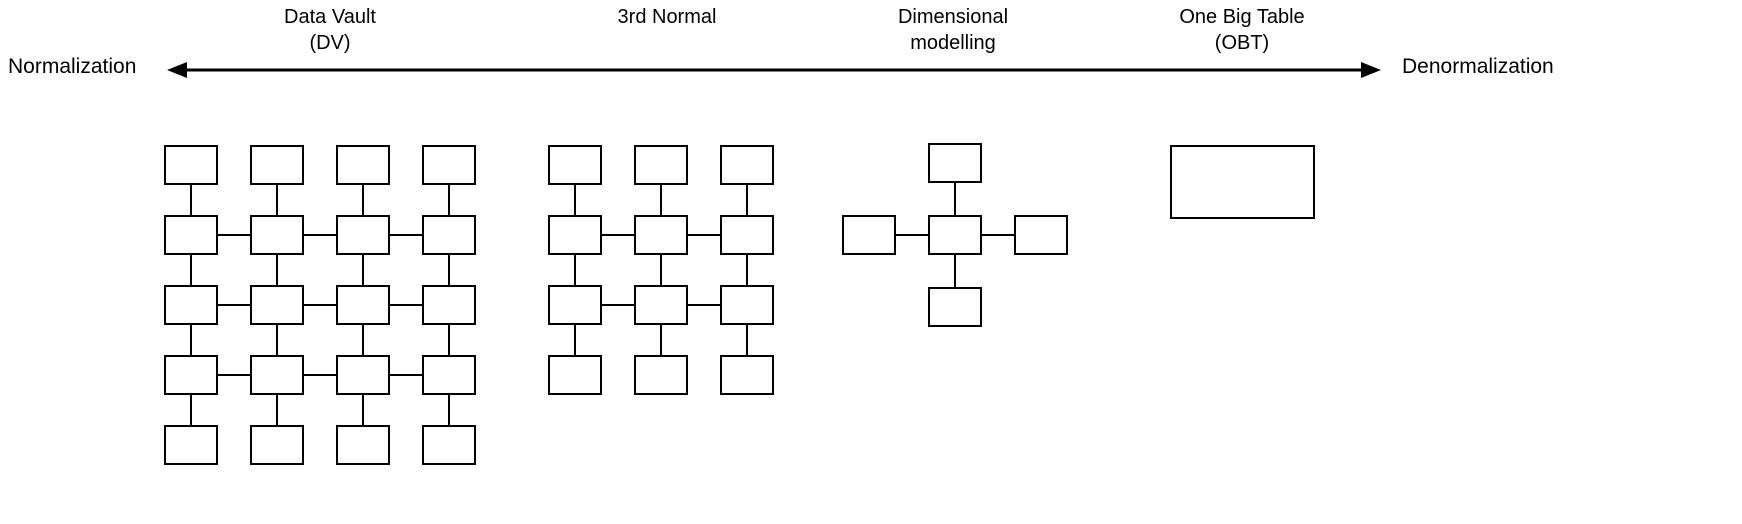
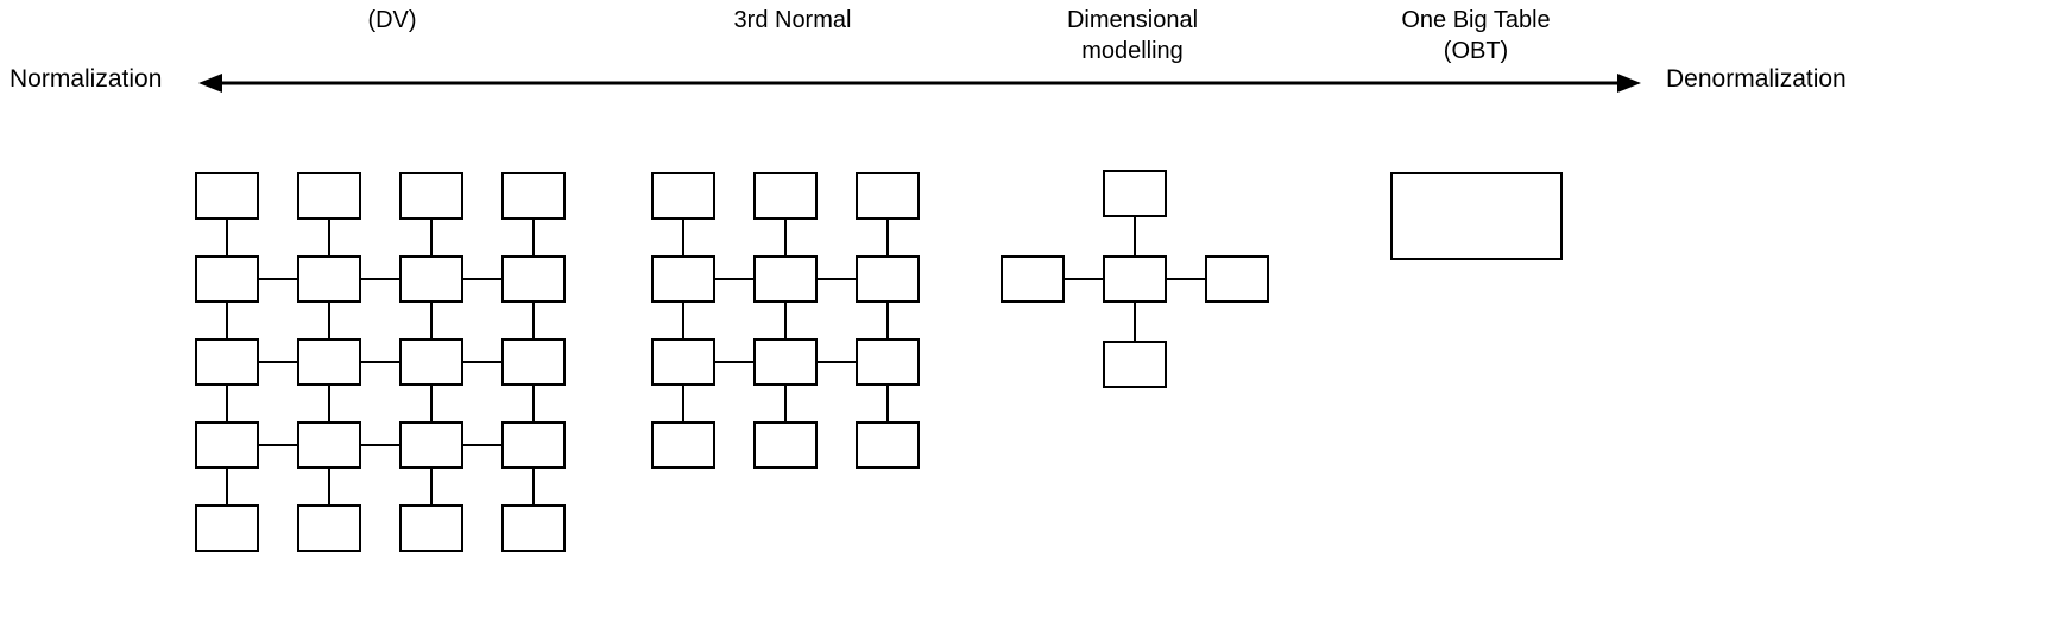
  Normalization
  Denormalization
- Data Vault
  (DV)
  3rd Normal
  Dimensional
  modelling
  One Big Table
  (OBT)
